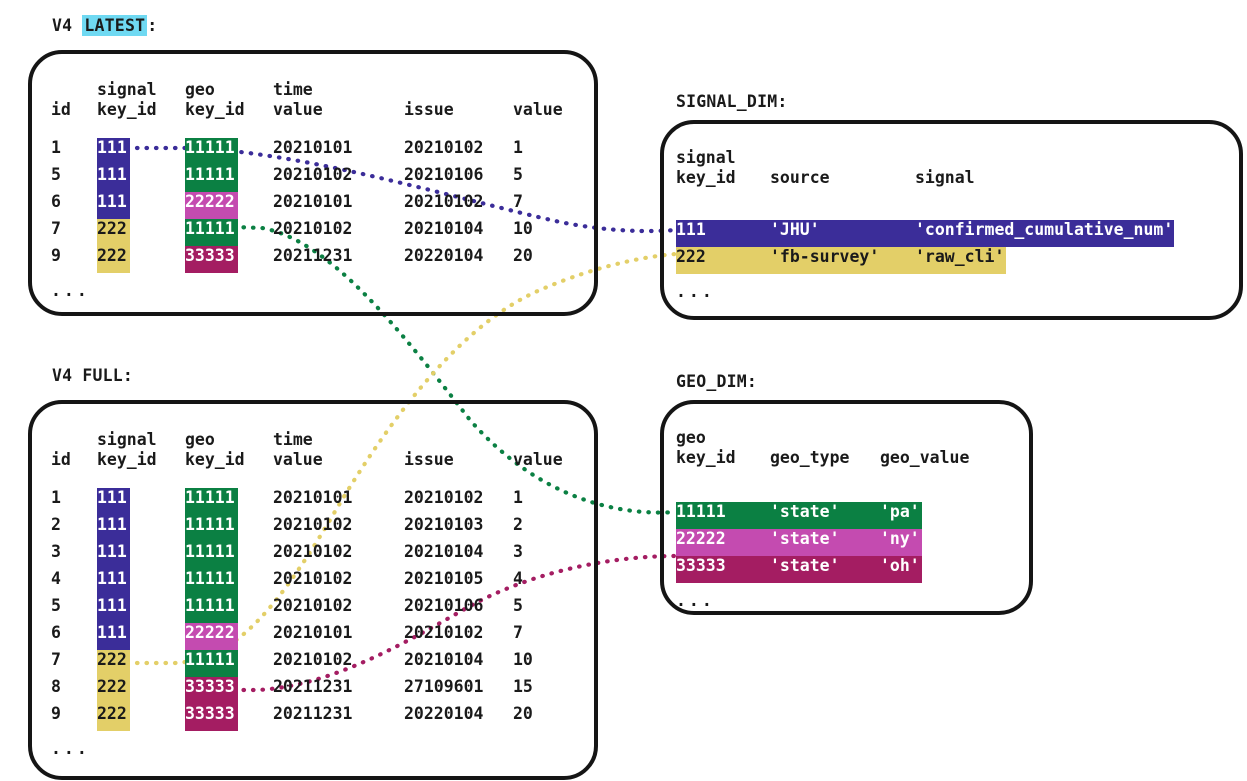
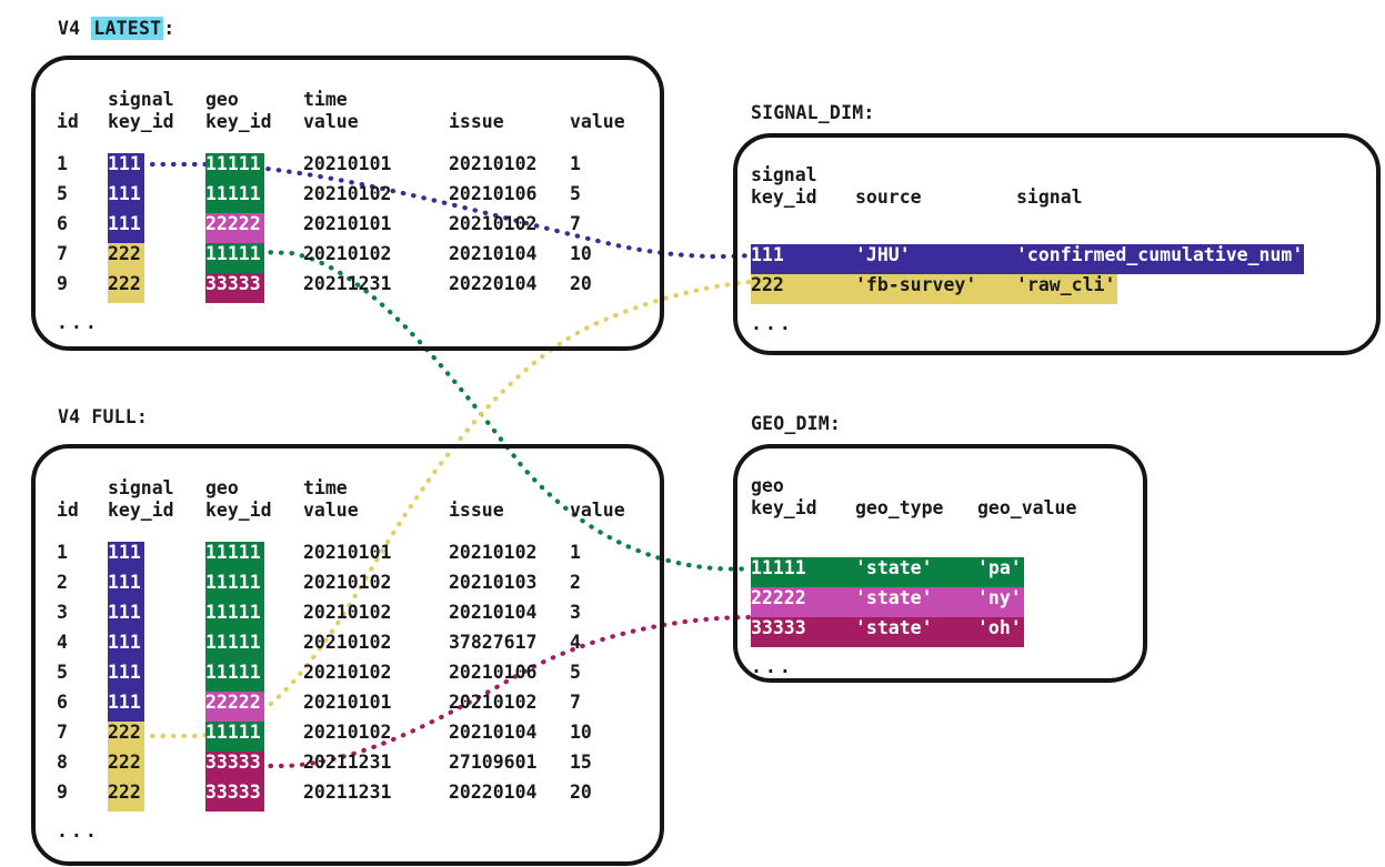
  V4 LATEST:
  V4 FULL:
  SIGNAL_DIM:
  GEO_DIM:
  signal
  geo
  time
  id
  key_id
  key_id
  value
  issue
  value
  1
  111
  11111
  20210101
  20210102
  1
  5
  111
  11111
  20210102
  20210106
  5
  6
  111
  22222
  20210101
  20210102
  7
  7
  222
  11111
  20210102
  20210104
  10
  9
  222
  33333
  20211231
  20220104
  20
  ...
  signal
  geo
  time
  id
  key_id
  key_id
  value
  issue
  value
  1
  111
  11111
  20210101
  20210102
  1
  2
  111
  11111
  20210102
  20210103
  2
  3
  111
  11111
  20210102
  20210104
  3
  4
  111
  11111
  20210102
- 20210105
+ 37827617
  4
  5
  111
  11111
  20210102
  20210106
  5
  6
  111
  22222
  20210101
  20210102
  7
  7
  222
  11111
  20210102
  20210104
  10
  8
  222
  33333
  20211231
  27109601
  15
  9
  222
  33333
  20211231
  20220104
  20
  ...
  signal
  key_id
  source
  signal
  111
  'JHU'
  'confirmed_cumulative_num'
  222
  'fb-survey'
  'raw_cli'
  ...
  geo
  key_id
  geo_type
  geo_value
  11111
  'state'
  'pa'
  22222
  'state'
  'ny'
  33333
  'state'
  'oh'
  ...
